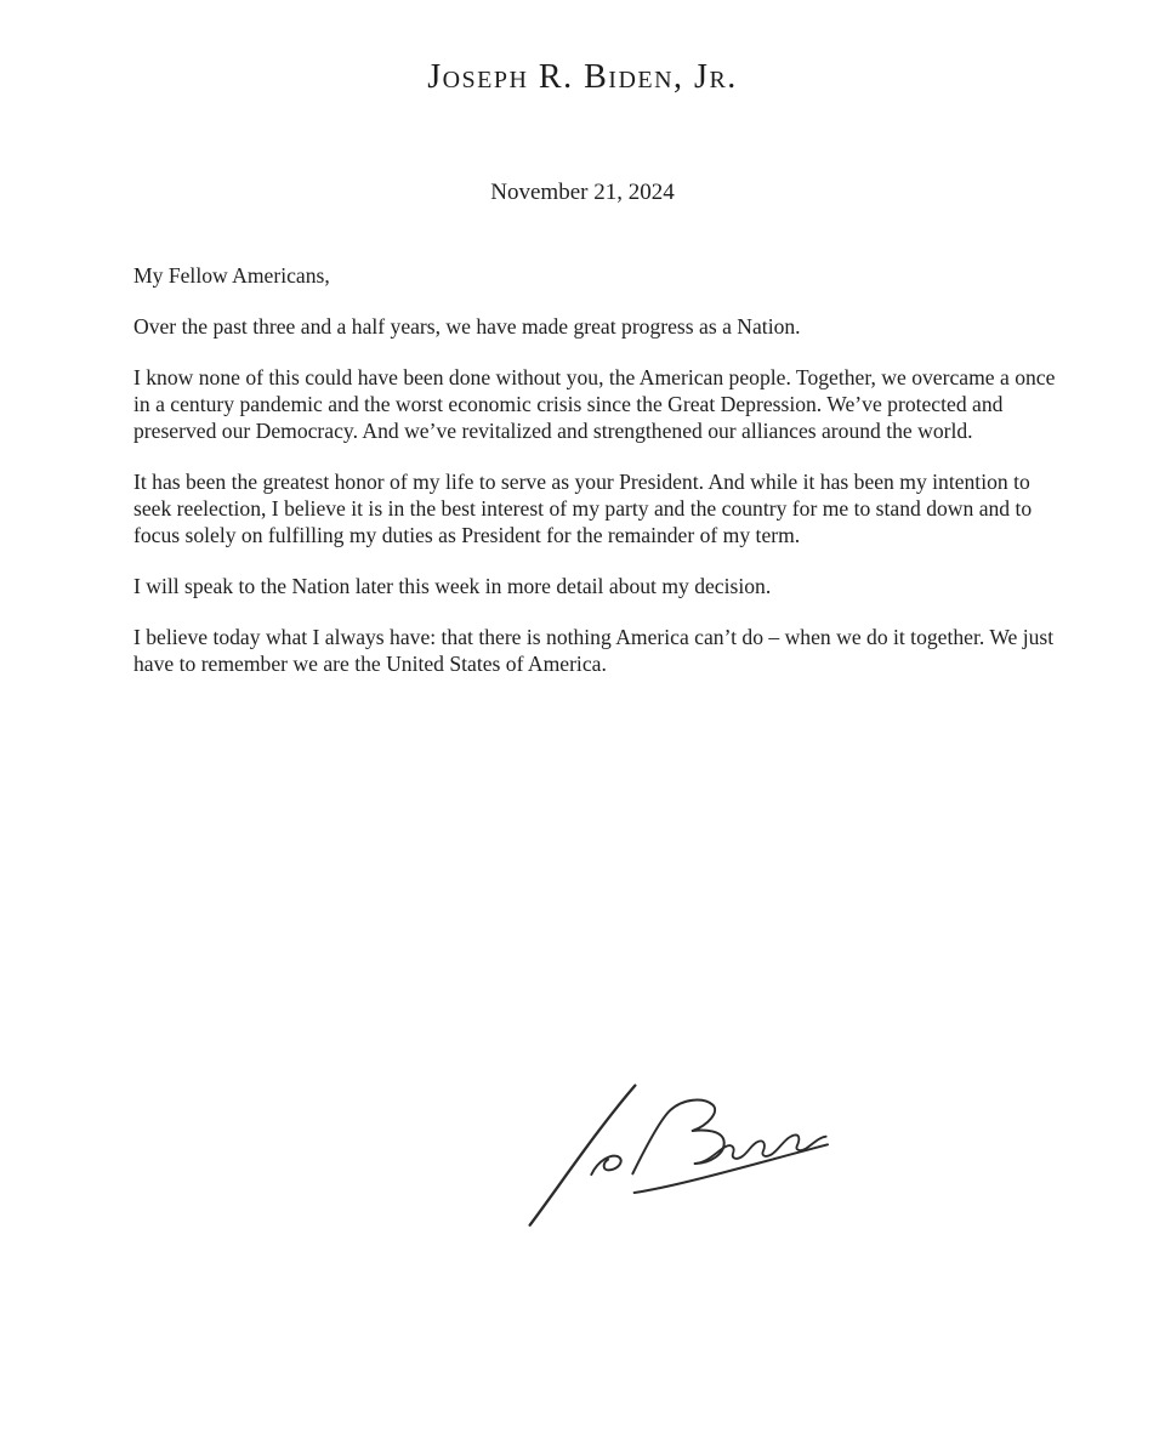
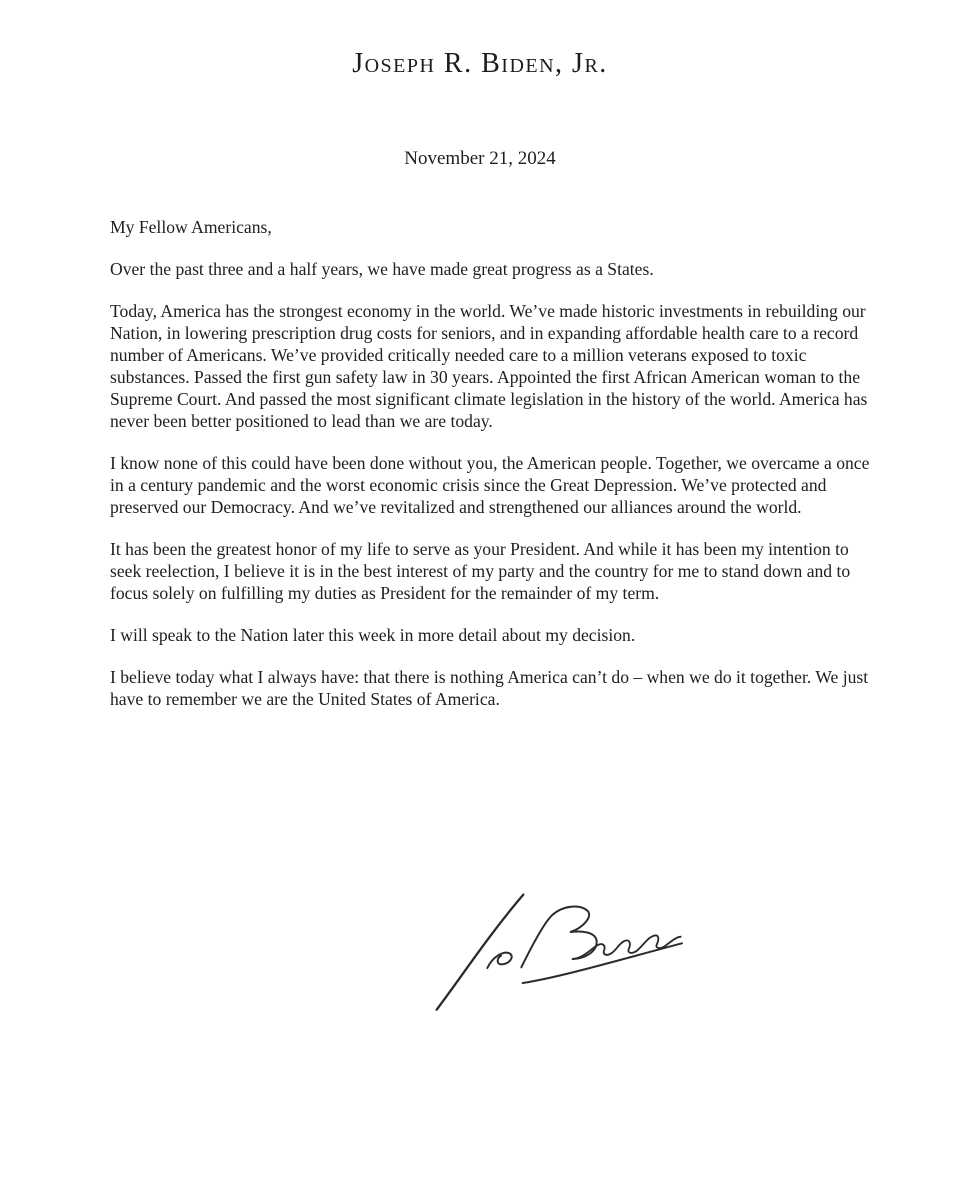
  Joseph R. Biden, Jr.
  November 21, 2024
  My Fellow Americans,
- Over the past three and a half years, we have made great progress as a Nation.
+ Over the past three and a half years, we have made great progress as a States.
+ Today, America has the strongest economy in the world. We’ve made historic investments in rebuilding our Nation, in lowering prescription drug costs for seniors, and in expanding affordable health care to a record number of Americans. We’ve provided critically needed care to a million veterans exposed to toxic substances. Passed the first gun safety law in 30 years. Appointed the first African American woman to the Supreme Court. And passed the most significant climate legislation in the history of the world. America has never been better positioned to lead than we are today.
  I know none of this could have been done without you, the American people. Together, we overcame a once in a century pandemic and the worst economic crisis since the Great Depression. We’ve protected and preserved our Democracy. And we’ve revitalized and strengthened our alliances around the world.
  It has been the greatest honor of my life to serve as your President. And while it has been my intention to seek reelection, I believe it is in the best interest of my party and the country for me to stand down and to focus solely on fulfilling my duties as President for the remainder of my term.
  I will speak to the Nation later this week in more detail about my decision.
  I believe today what I always have: that there is nothing America can’t do – when we do it together. We just have to remember we are the United States of America.
